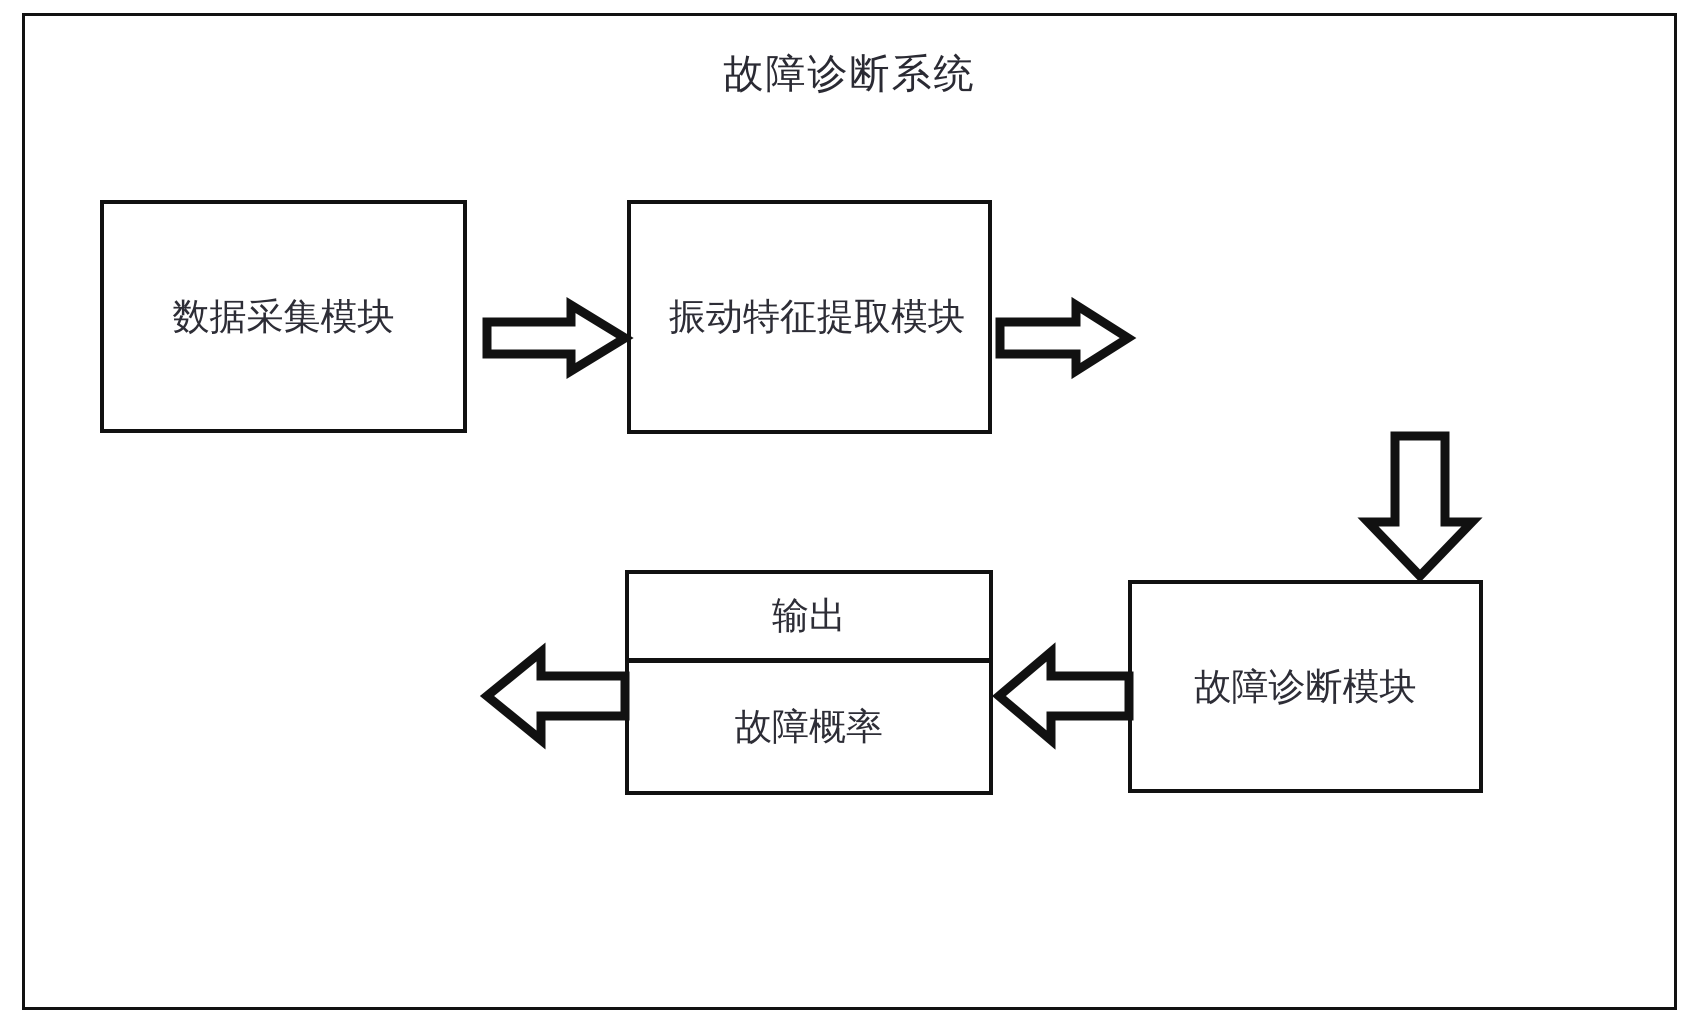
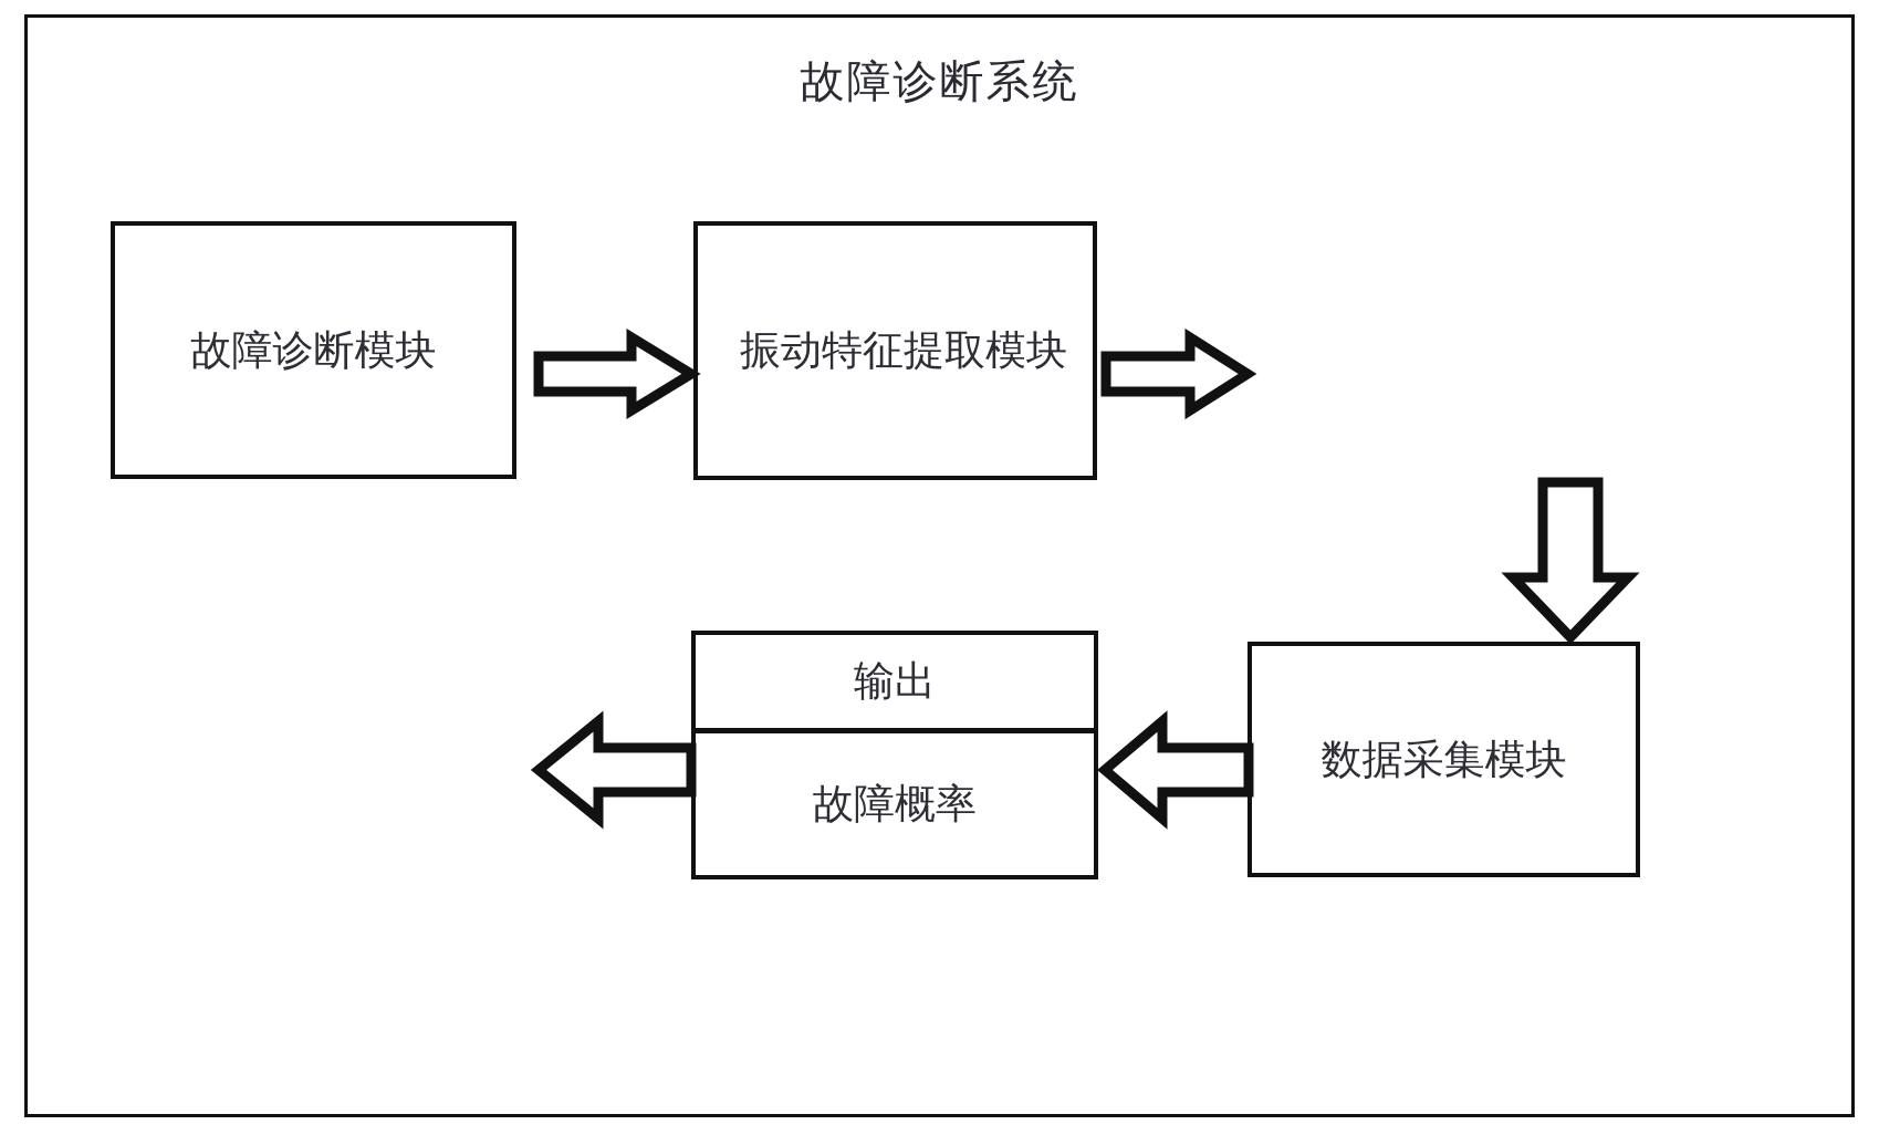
  故障诊断系统
- 数据采集模块
+ 故障诊断模块
  振动特征提取模块
  输出
  故障概率
- 故障诊断模块
+ 数据采集模块
